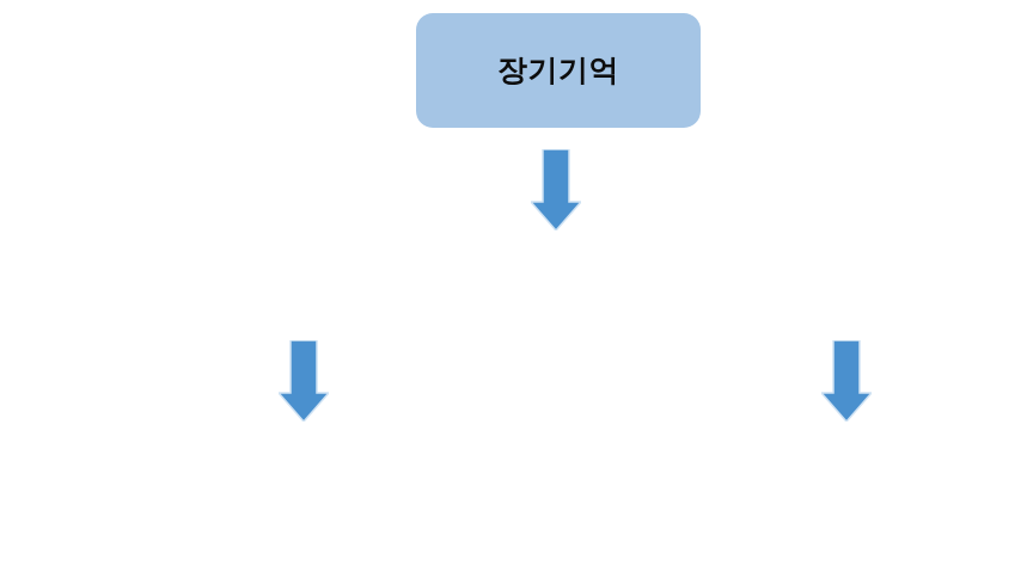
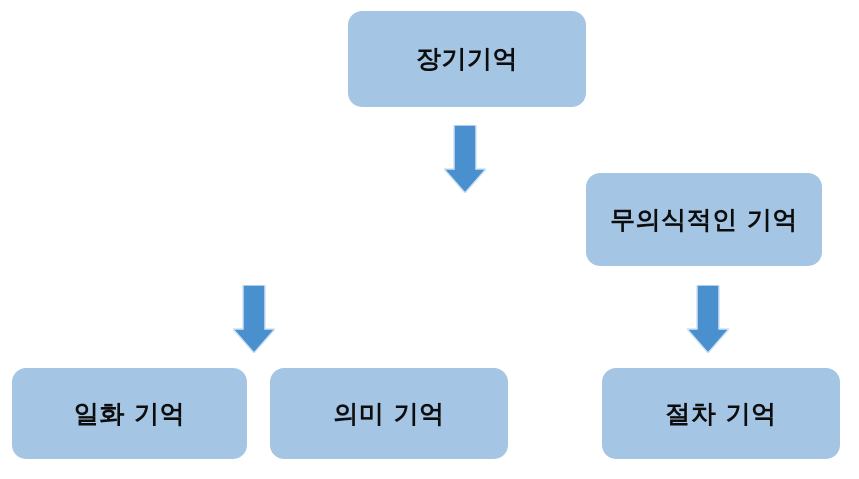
  장기기억
+ 무의식적인 기억
+ 일화 기억
+ 의미 기억
+ 절차 기억
